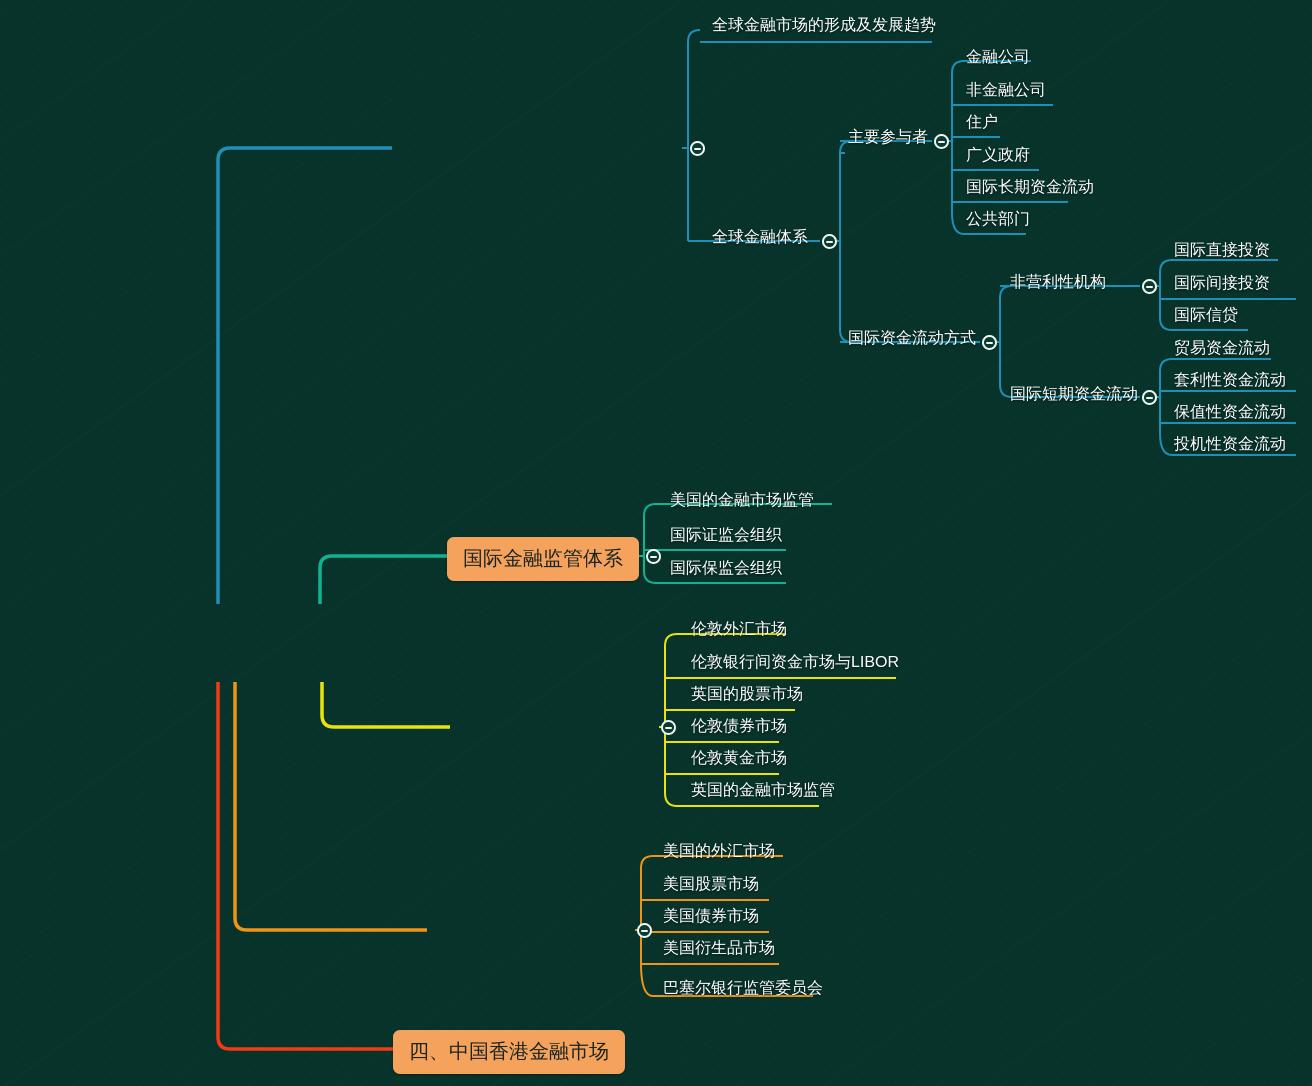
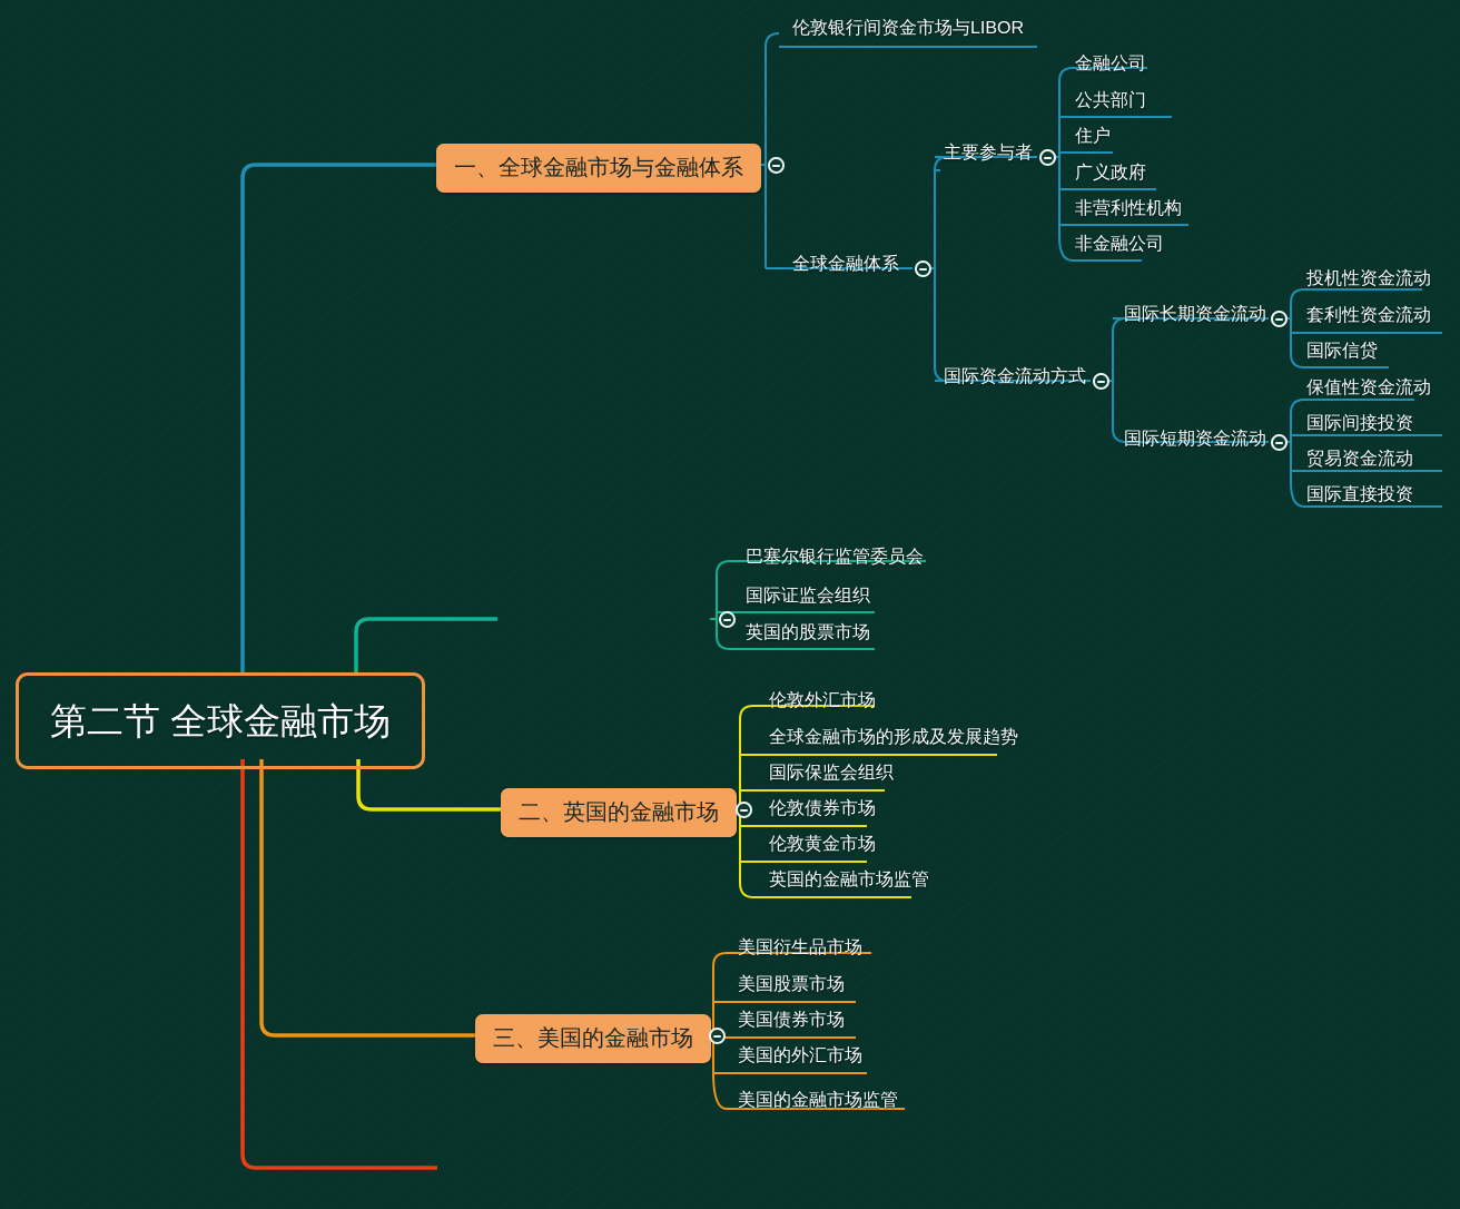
+ 第二节 全球金融市场
+ 一、全球金融市场与金融体系
- 全球金融市场的形成及发展趋势
+ 伦敦银行间资金市场与LIBOR
  全球金融体系
  主要参与者
  金融公司
- 非金融公司
+ 公共部门
  住户
  广义政府
- 国际长期资金流动
+ 非营利性机构
- 公共部门
+ 非金融公司
  国际资金流动方式
- 非营利性机构
+ 国际长期资金流动
- 国际直接投资
+ 投机性资金流动
- 国际间接投资
+ 套利性资金流动
  国际信贷
  国际短期资金流动
- 贸易资金流动
+ 保值性资金流动
- 套利性资金流动
+ 国际间接投资
- 保值性资金流动
+ 贸易资金流动
- 投机性资金流动
+ 国际直接投资
- 国际金融监管体系
- 美国的金融市场监管
+ 巴塞尔银行监管委员会
  国际证监会组织
- 国际保监会组织
+ 英国的股票市场
+ 二、英国的金融市场
  伦敦外汇市场
- 伦敦银行间资金市场与LIBOR
+ 全球金融市场的形成及发展趋势
- 英国的股票市场
+ 国际保监会组织
  伦敦债券市场
  伦敦黄金市场
  英国的金融市场监管
+ 三、美国的金融市场
- 美国的外汇市场
+ 美国衍生品市场
  美国股票市场
  美国债券市场
- 美国衍生品市场
+ 美国的外汇市场
- 巴塞尔银行监管委员会
+ 美国的金融市场监管
- 四、中国香港金融市场
